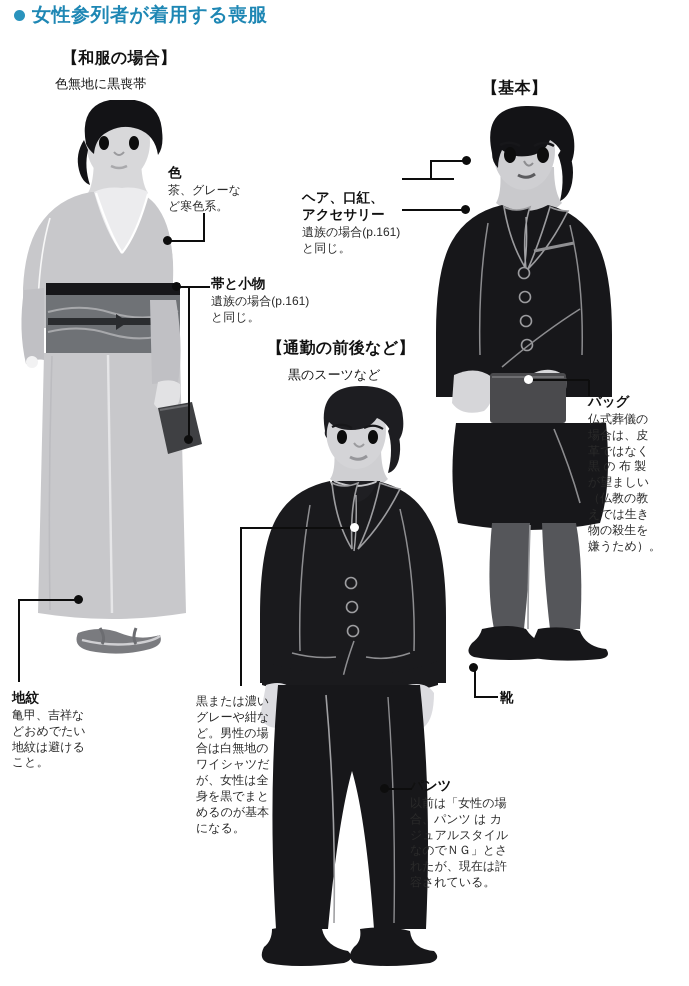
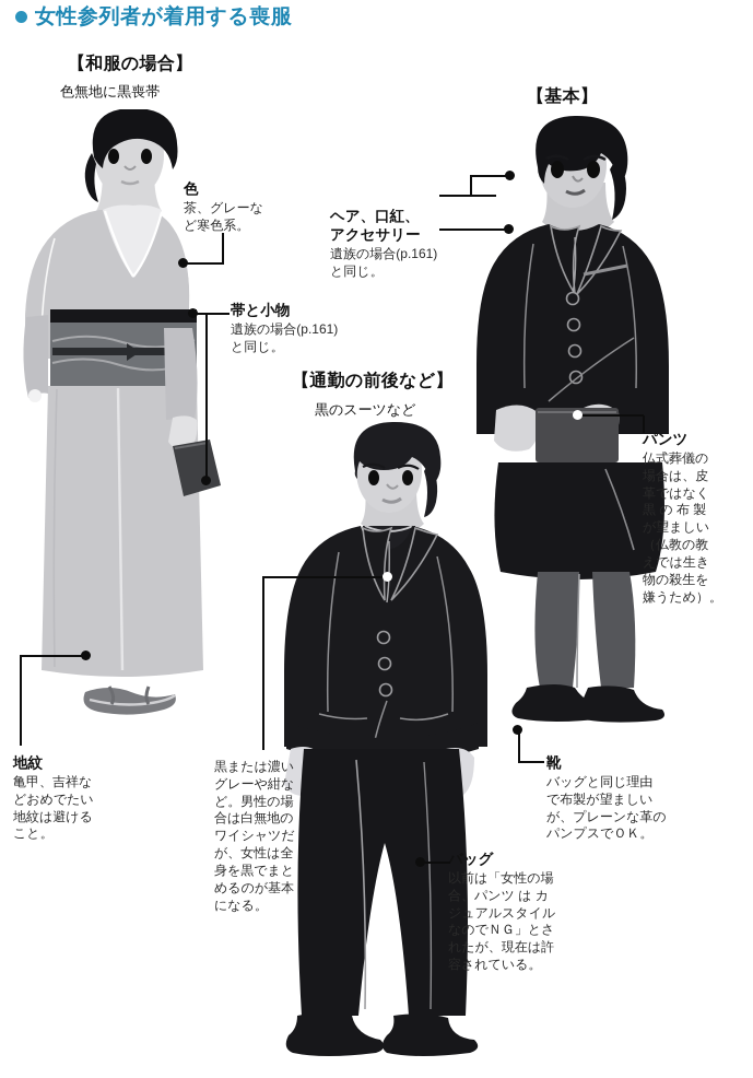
  女性参列者が着用する喪服
  【和服の場合】
  色無地に黒喪帯
  【基本】
  【通勤の前後など】
  黒のスーツなど
  色
  茶、グレーな
  ど寒色系。
  帯と小物
  遺族の場合(p.161)
  と同じ。
  地紋
  亀甲、吉祥な
  どおめでたい
  地紋は避ける
  こと。
  ヘア、口紅、
  アクセサリー
  遺族の場合(p.161)
  と同じ。
- バッグ
+ パンツ
  仏式葬儀の
  場合は、皮
  革ではなく
  黒 の 布 製
  が望ましい
  （仏教の教
  えでは生き
  物の殺生を
  嫌うため）。
  靴
+ バッグと同じ理由
+ で布製が望ましい
+ が、プレーンな革の
+ パンプスでＯＫ。
  黒または濃い
  グレーや紺な
  ど。男性の場
  合は白無地の
  ワイシャツだ
  が、女性は全
  身を黒でまと
  めるのが基本
  になる。
- パンツ
+ バッグ
  以前は「女性の場
  合、パンツ は カ
  ジュアルスタイル
  なのでＮＧ」とさ
  れたが、現在は許
  容されている。
